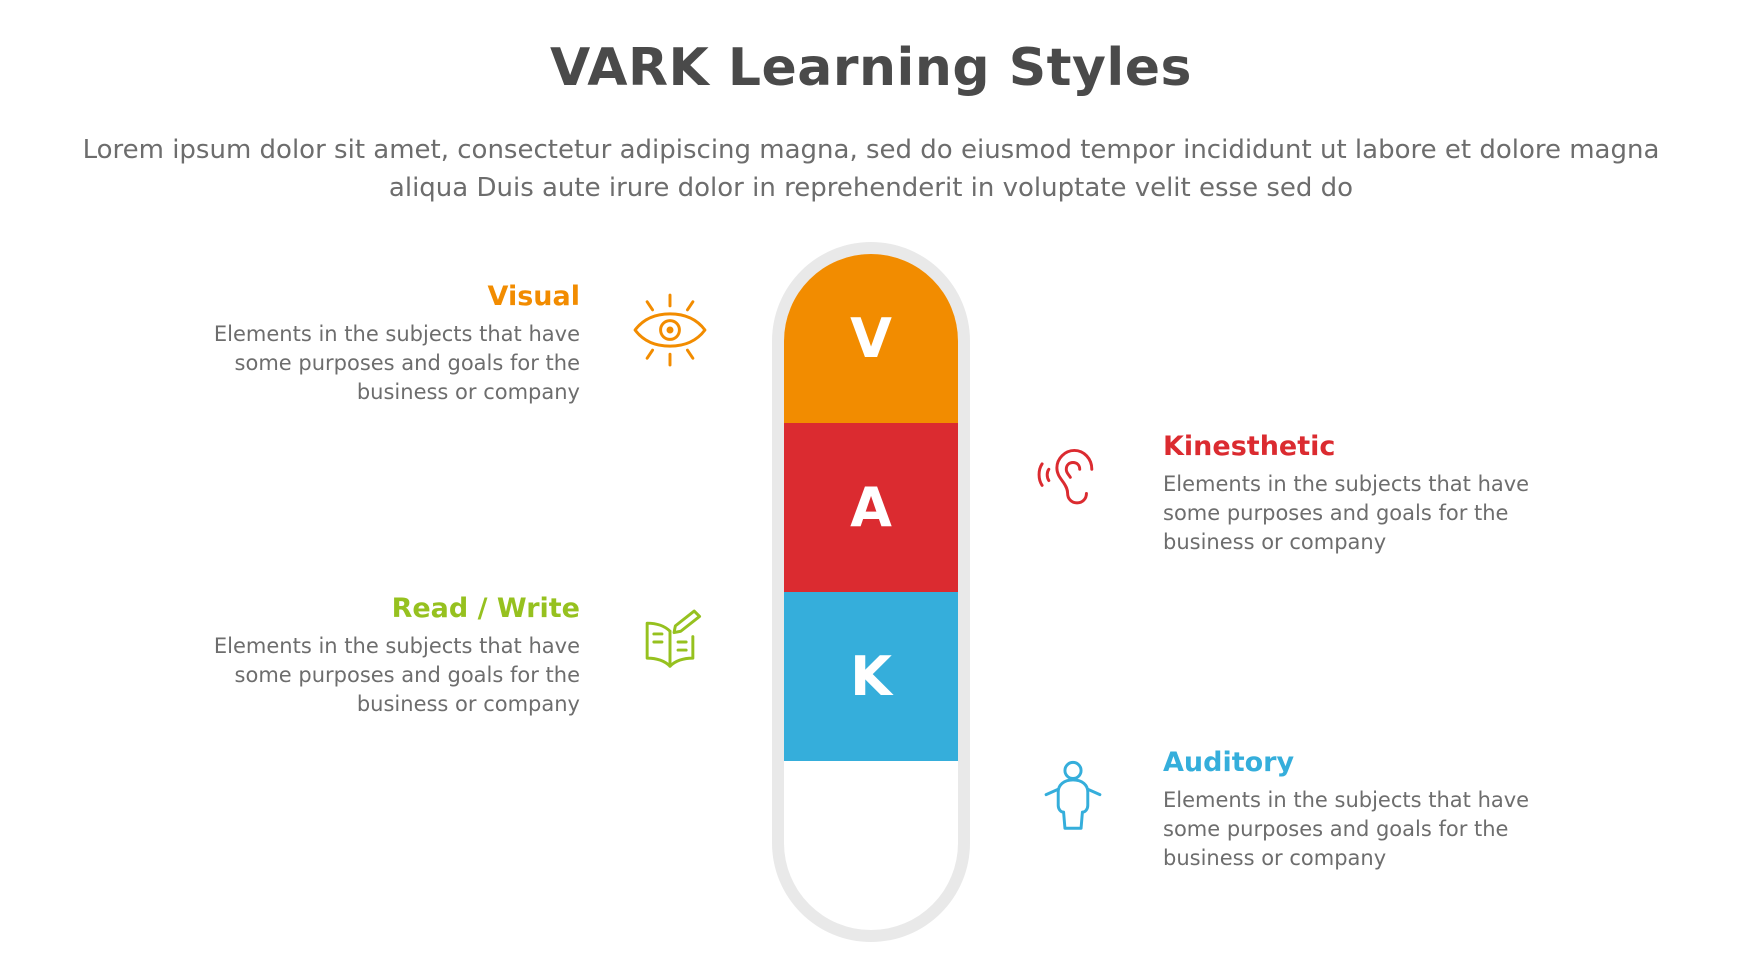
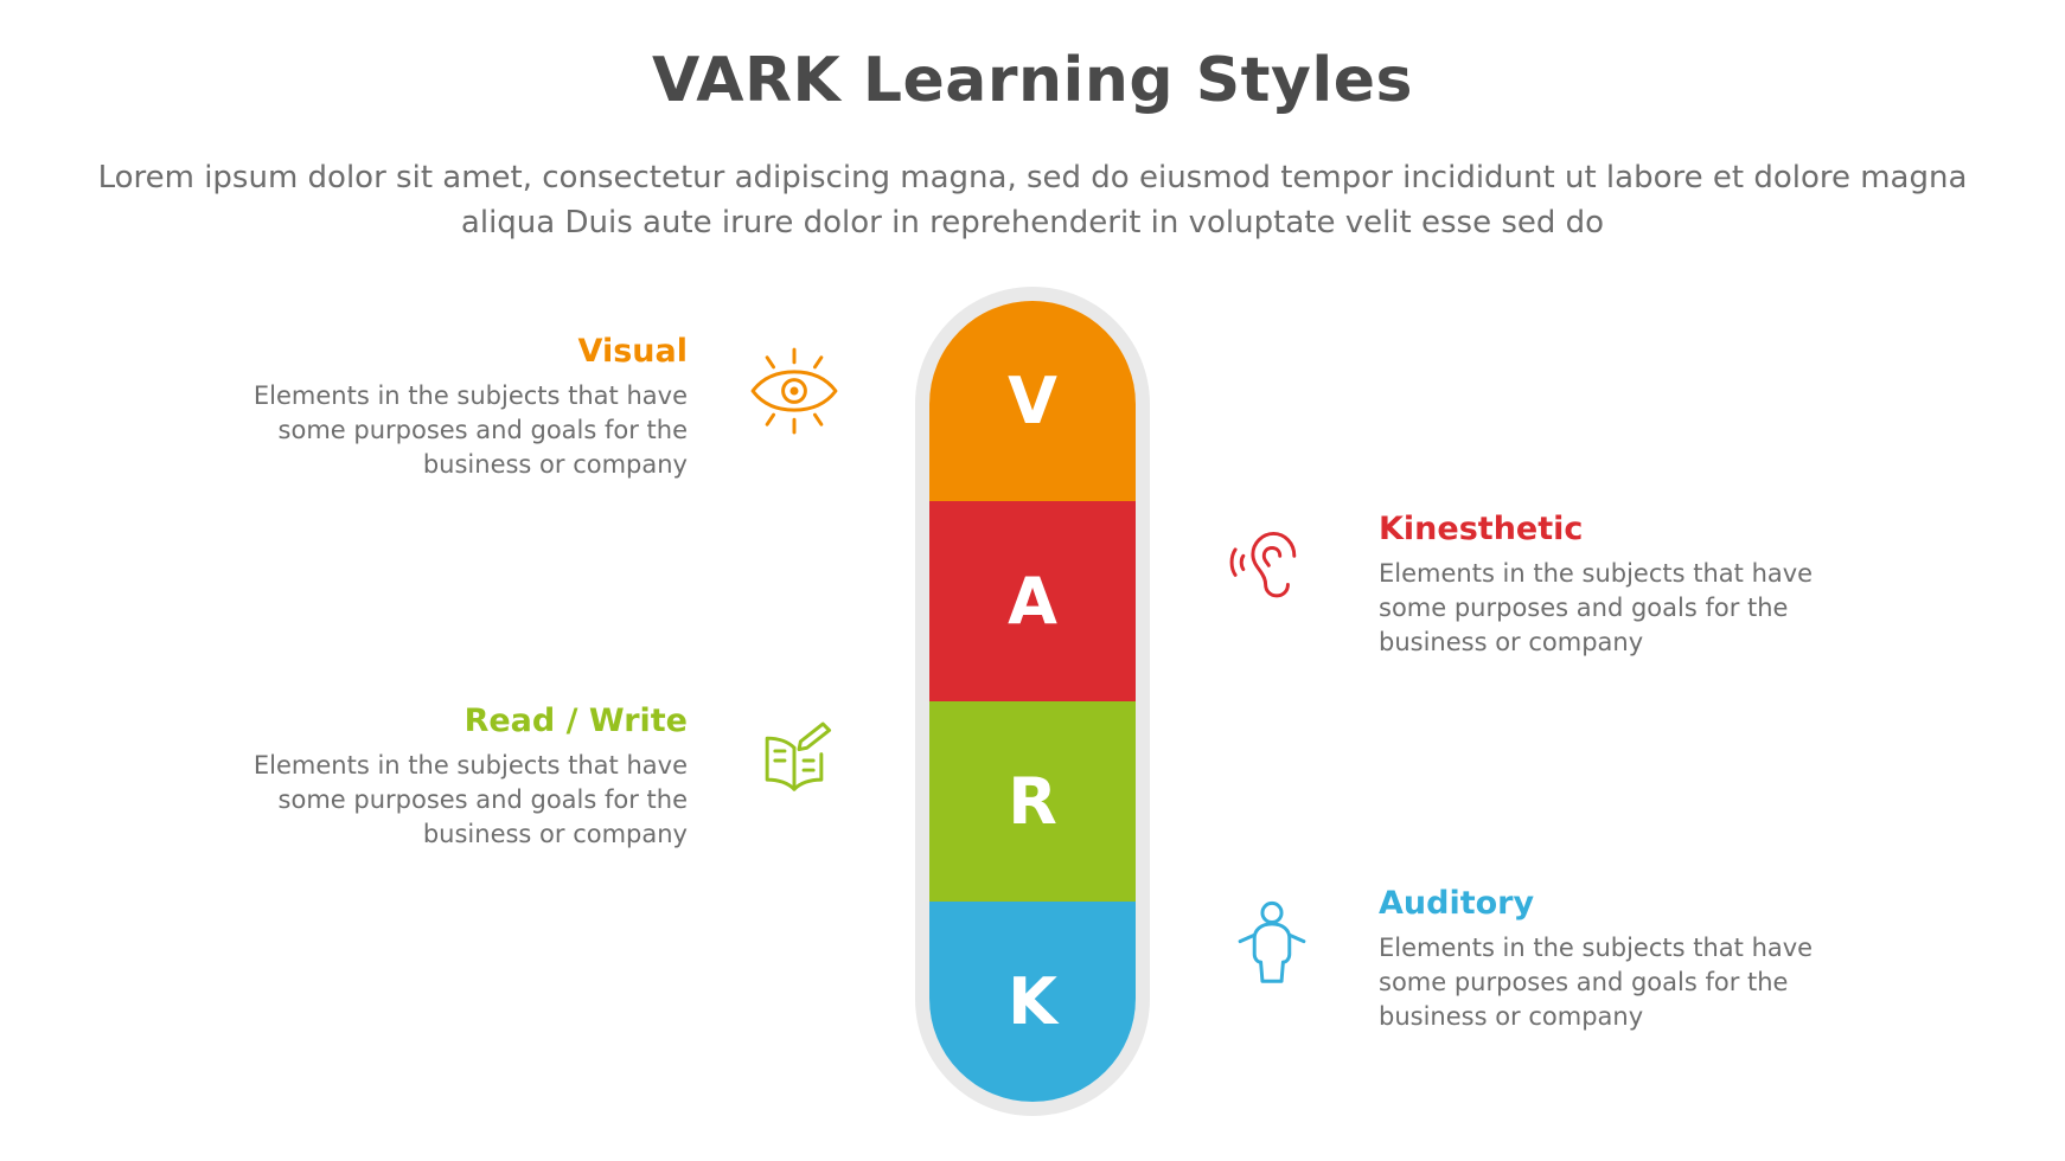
  VARK Learning Styles
  Lorem ipsum dolor sit amet, consectetur adipiscing magna, sed do eiusmod tempor incididunt ut labore et dolore magna aliqua Duis aute irure dolor in reprehenderit in voluptate velit esse sed do
  V
  A
+ R
  K
  Visual
  Elements in the subjects that have some purposes and goals for the business or company
  Kinesthetic
  Elements in the subjects that have some purposes and goals for the business or company
  Read / Write
  Elements in the subjects that have some purposes and goals for the business or company
  Auditory
  Elements in the subjects that have some purposes and goals for the business or company
